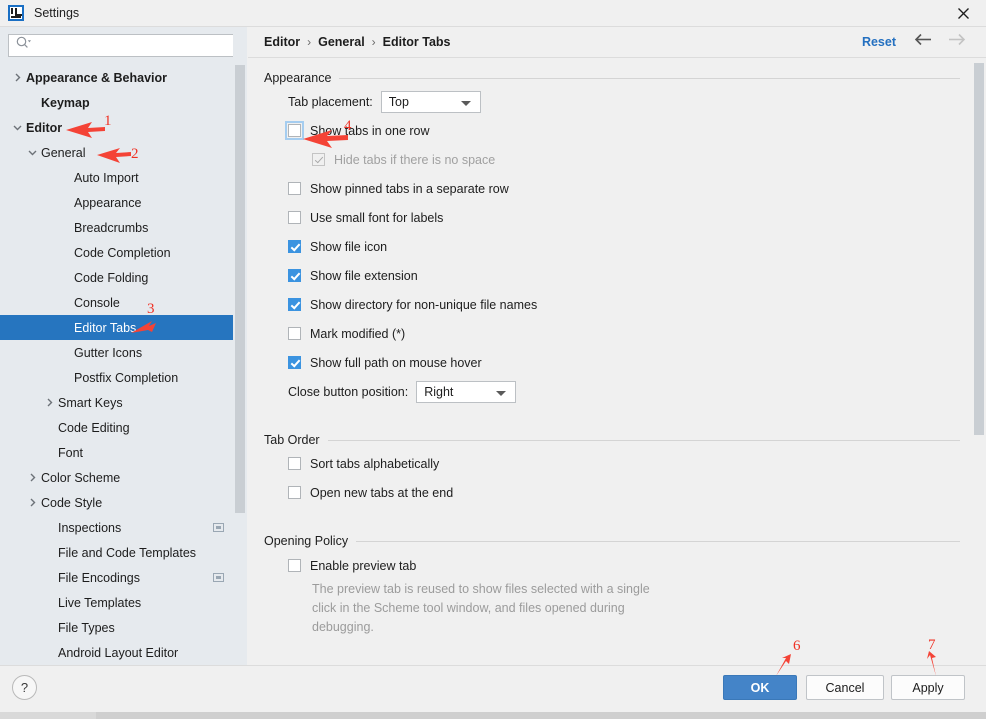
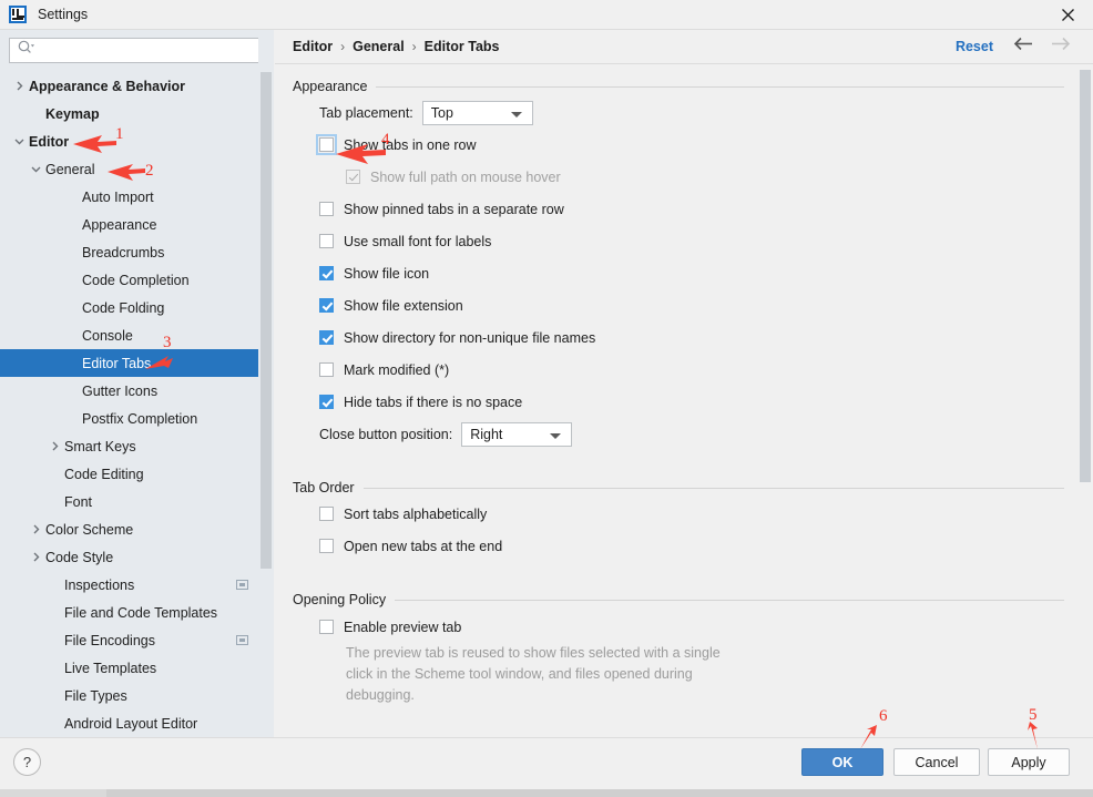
  Settings
  Appearance & Behavior
  Keymap
  Editor
  General
  Auto Import
  Appearance
  Breadcrumbs
  Code Completion
  Code Folding
  Console
  Editor Tabs
  Gutter Icons
  Postfix Completion
  Smart Keys
  Code Editing
  Font
  Color Scheme
  Code Style
  Inspections
  File and Code Templates
  File Encodings
  Live Templates
  File Types
  Android Layout Editor
  Editor
  ›
  General
  ›
  Editor Tabs
  Reset
  Appearance
  Tab placement:
  Top
  Show tabs in one row
- Hide tabs if there is no space
+ Show full path on mouse hover
  Show pinned tabs in a separate row
  Use small font for labels
  Show file icon
  Show file extension
  Show directory for non-unique file names
  Mark modified (*)
- Show full path on mouse hover
+ Hide tabs if there is no space
  Close button position:
  Right
  Tab Order
  Sort tabs alphabetically
  Open new tabs at the end
  Opening Policy
  Enable preview tab
  The preview tab is reused to show files selected with a single click in the Scheme tool window, and files opened during debugging.
  ?
  OK
  Cancel
  Apply
  1
  2
  3
  4
- 7
+ 5
  6
